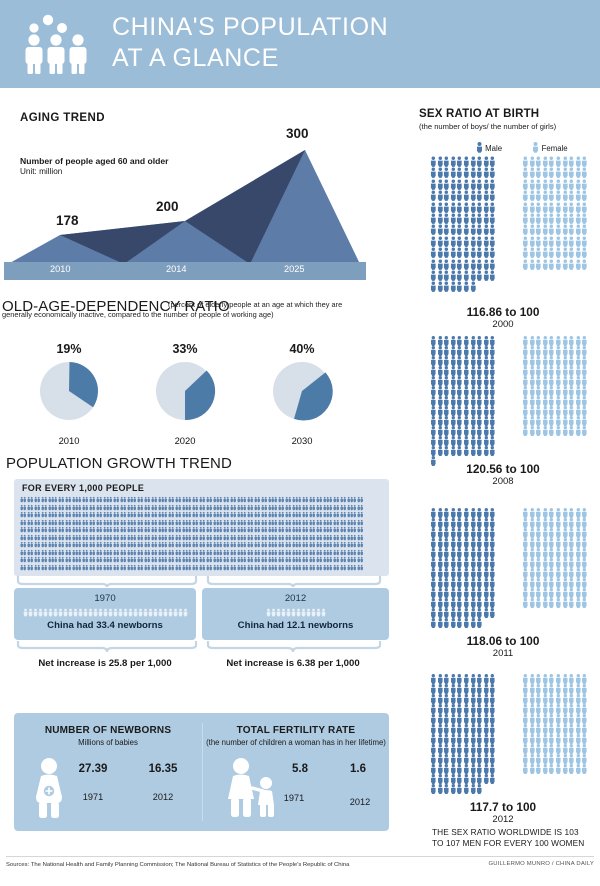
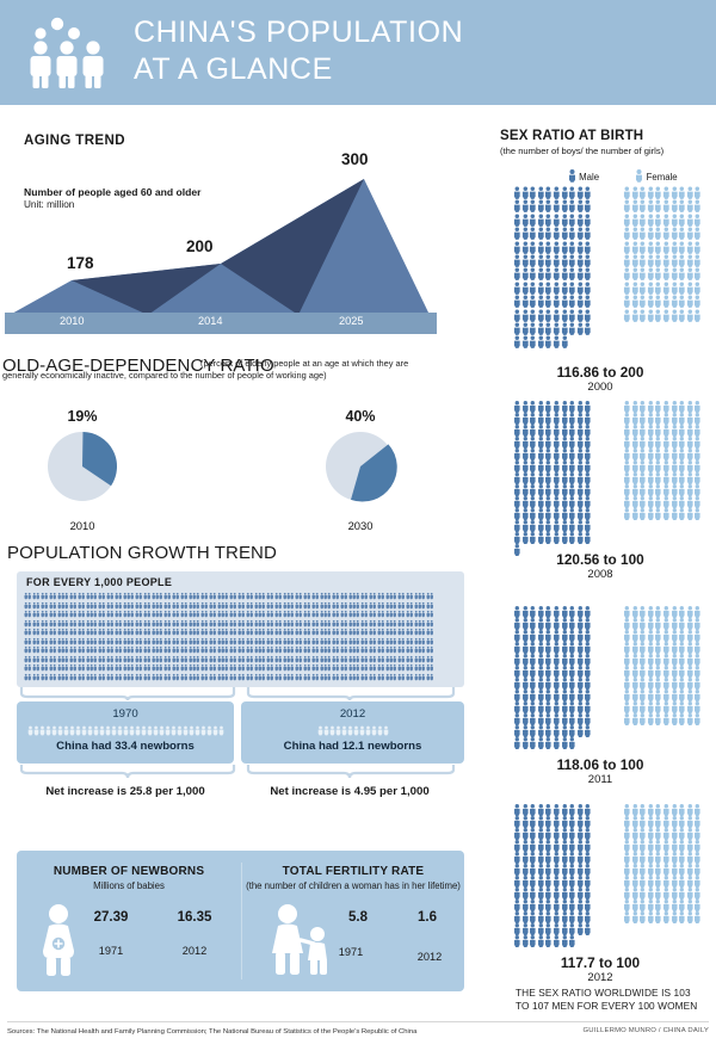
  CHINA'S POPULATION
  AT A GLANCE
  AGING TREND
  Number of people aged 60 and older
  Unit: million
  178
  200
  300
  2010
  2014
  2025
  OLD-AGE-DEPENDENCY RATIO
  (percent of elderly people at an age at which they are
  generally economically inactive, compared to the number of people of working age)
  19%
  2010
- 33%
- 2020
  40%
  2030
  POPULATION GROWTH TREND
  FOR EVERY 1,000 PEOPLE
  1970
  China had 33.4 newborns
  2012
  China had 12.1 newborns
  Net increase is 25.8 per 1,000
- Net increase is 6.38 per 1,000
+ Net increase is 4.95 per 1,000
  NUMBER OF NEWBORNS
  Millions of babies
  27.39
  16.35
  1971
  2012
  TOTAL FERTILITY RATE
  (the number of children a woman has in her lifetime)
  5.8
  1.6
  1971
  2012
  SEX RATIO AT BIRTH
  (the number of boys/ the number of girls)
  Male Female
- 116.86 to 100
+ 116.86 to 200
  2000
  120.56 to 100
  2008
  118.06 to 100
  2011
  117.7 to 100
  2012
  THE SEX RATIO WORLDWIDE IS 103
  TO 107 MEN FOR EVERY 100 WOMEN
